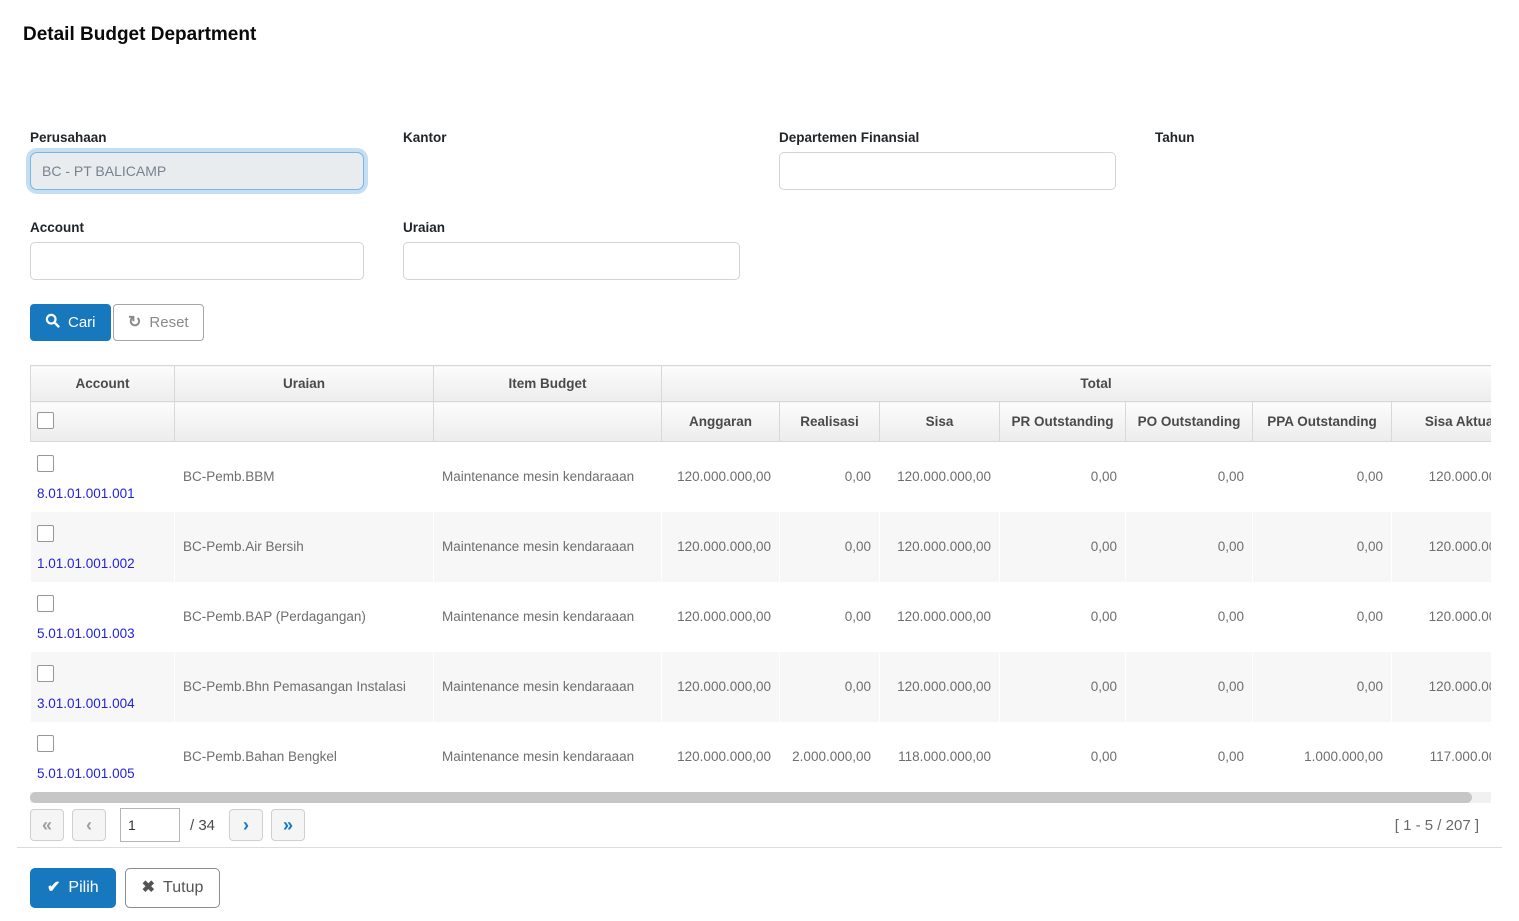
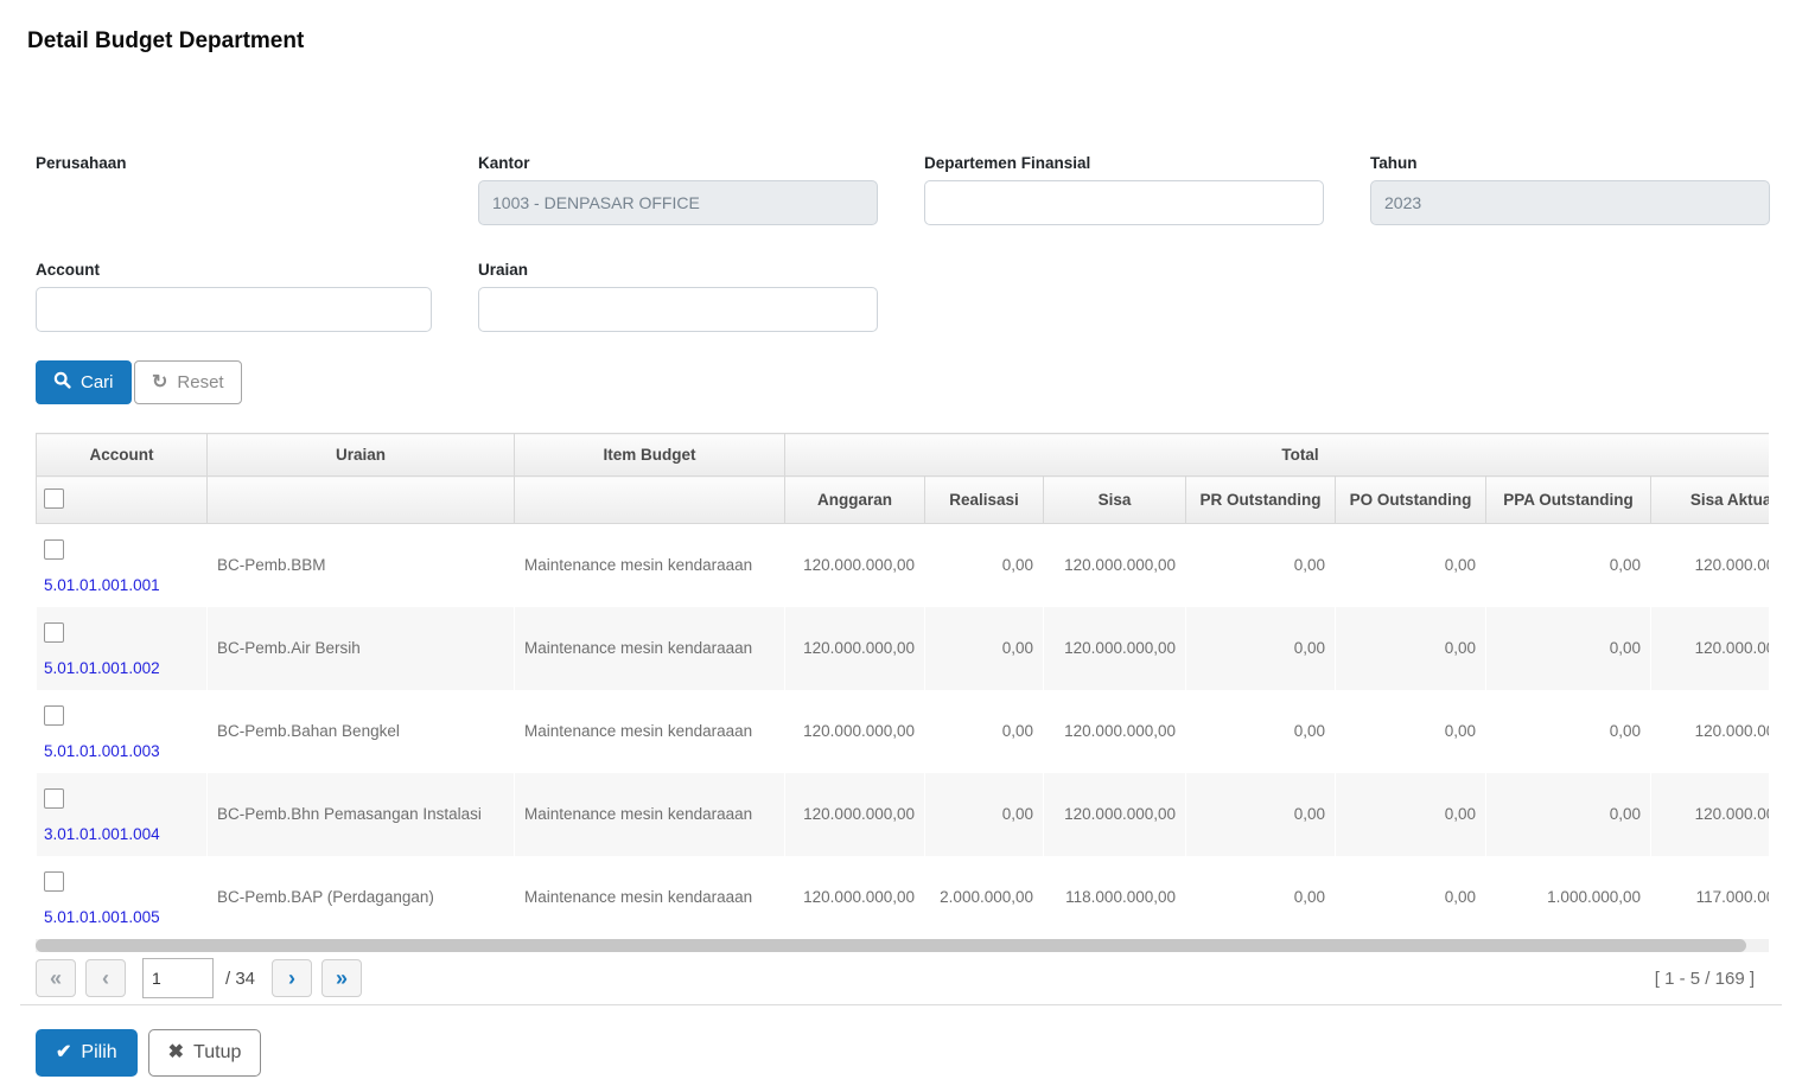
  Detail Budget Department
  Perusahaan
- BC - PT BALICAMP
  Kantor
+ 1003 - DENPASAR OFFICE
  Departemen Finansial
  Tahun
+ 2023
  Account
  Uraian
  Cari
  ↻
  Reset
  Account	Uraian	Item Budget	Total
  			Anggaran	Realisasi	Sisa	PR Outstanding	PO Outstanding	PPA Outstanding	Sisa Aktua
- 8.01.01.001.001	BC-Pemb.BBM	Maintenance mesin kendaraaan	120.000.000,00	0,00	120.000.000,00	0,00	0,00	0,00	120.000.0
+ 5.01.01.001.001	BC-Pemb.BBM	Maintenance mesin kendaraaan	120.000.000,00	0,00	120.000.000,00	0,00	0,00	0,00	120.000.0
- 1.01.01.001.002	BC-Pemb.Air Bersih	Maintenance mesin kendaraaan	120.000.000,00	0,00	120.000.000,00	0,00	0,00	0,00	120.000.0
+ 5.01.01.001.002	BC-Pemb.Air Bersih	Maintenance mesin kendaraaan	120.000.000,00	0,00	120.000.000,00	0,00	0,00	0,00	120.000.0
- 5.01.01.001.003	BC-Pemb.BAP (Perdagangan)	Maintenance mesin kendaraaan	120.000.000,00	0,00	120.000.000,00	0,00	0,00	0,00	120.000.0
+ 5.01.01.001.003	BC-Pemb.Bahan Bengkel	Maintenance mesin kendaraaan	120.000.000,00	0,00	120.000.000,00	0,00	0,00	0,00	120.000.0
  3.01.01.001.004	BC-Pemb.Bhn Pemasangan Instalasi	Maintenance mesin kendaraaan	120.000.000,00	0,00	120.000.000,00	0,00	0,00	0,00	120.000.0
- 5.01.01.001.005	BC-Pemb.Bahan Bengkel	Maintenance mesin kendaraaan	120.000.000,00	2.000.000,00	118.000.000,00	0,00	0,00	1.000.000,00	117.000.0
+ 5.01.01.001.005	BC-Pemb.BAP (Perdagangan)	Maintenance mesin kendaraaan	120.000.000,00	2.000.000,00	118.000.000,00	0,00	0,00	1.000.000,00	117.000.0
  «
  ‹
  1
  / 34
  ›
  »
- [ 1 - 5 / 207 ]
+ [ 1 - 5 / 169 ]
  ✔
  Pilih
  ✖
  Tutup
